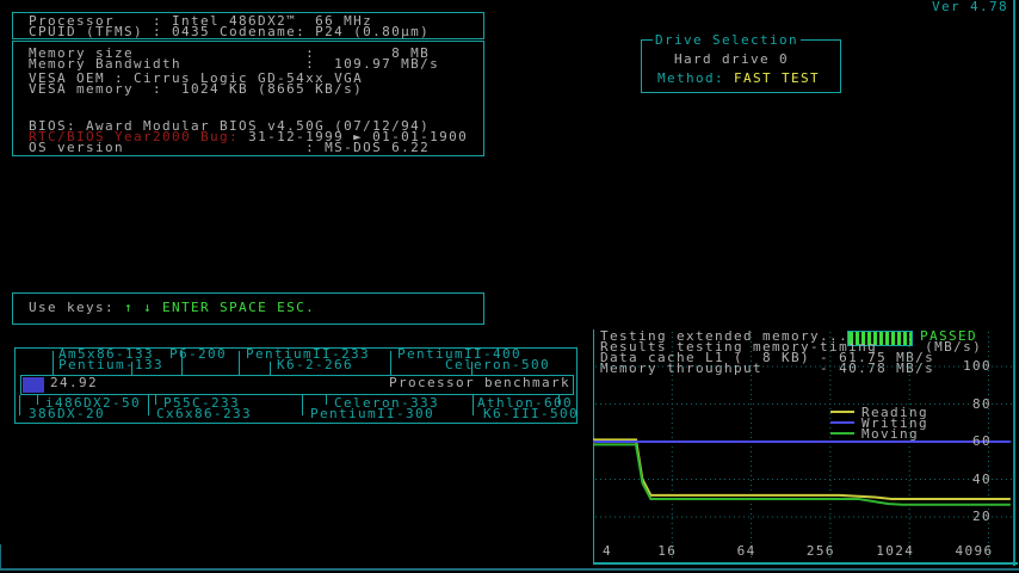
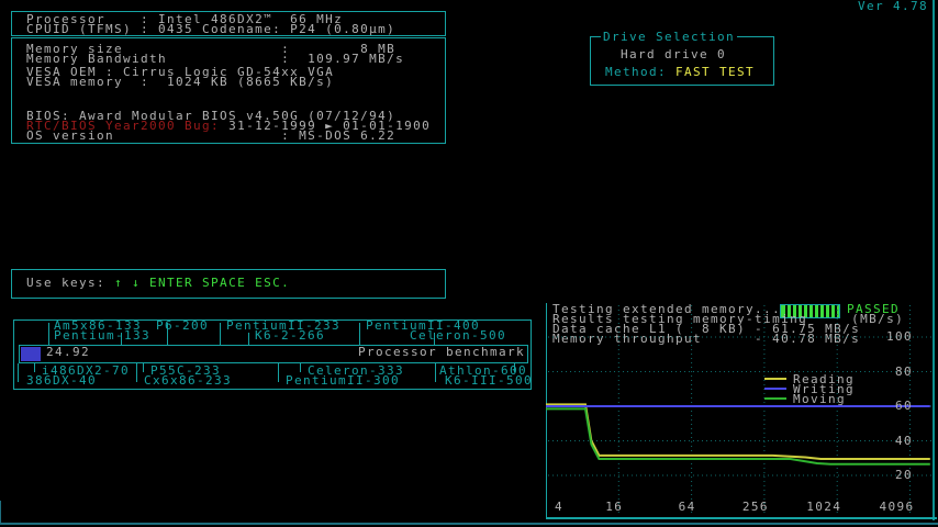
  Ver 4.78
  Processor : Intel 486DX2™ 66 MHz
  CPUID (TFMS) : 0435 Codename: P24 (0.80µm)
  Memory size : 8 MB
  Memory Bandwidth : 109.97 MB/s
  VESA OEM : Cirrus Logic GD-54xx VGA
  VESA memory : 1024 KB (8665 KB/s)
  BIOS: Award Modular BIOS v4.50G (07/12/94)
  RTC/BIOS Year2000 Bug: 31-12-1999 ► 01-01-1900
  OS version : MS-DOS 6.22
  Drive Selection
  Hard drive 0
  Method: FAST TEST
  Use keys: ↑ ↓ ENTER SPACE ESC.
  24.92
  Processor benchmark
  Testing extended memory...
  PASSED
  Results testing memory-timing (MB/s)
  Data cache L1 ( 8 KB) - 61.75 MB/s
  Memory throughput - 40.78 MB/s
  Am5x86-133
  P6-200
  PentiumII-233
  PentiumII-400
  Pentium133
  K6-2-266
  Celeron-500
- i486DX2-50
+ i486DX2-70
  P55C-233
  Celeron-333
  Athlon-60
- 386DX-20
+ 386DX-40
  Cx6x86-233
  PentiumII-300
  K6-III-500
  4
  16
  64
  256
  1024
  4096
  100
  80
  60
  40
  20
  Reading
  Writing
  Moving
